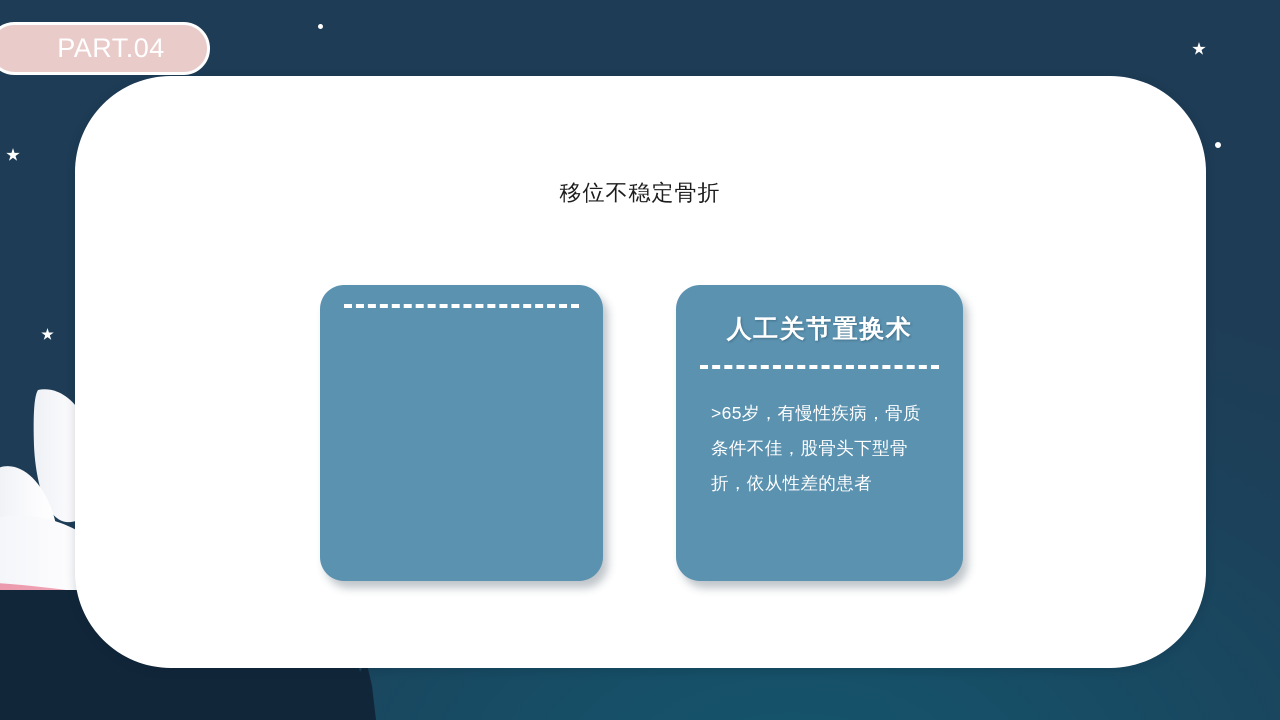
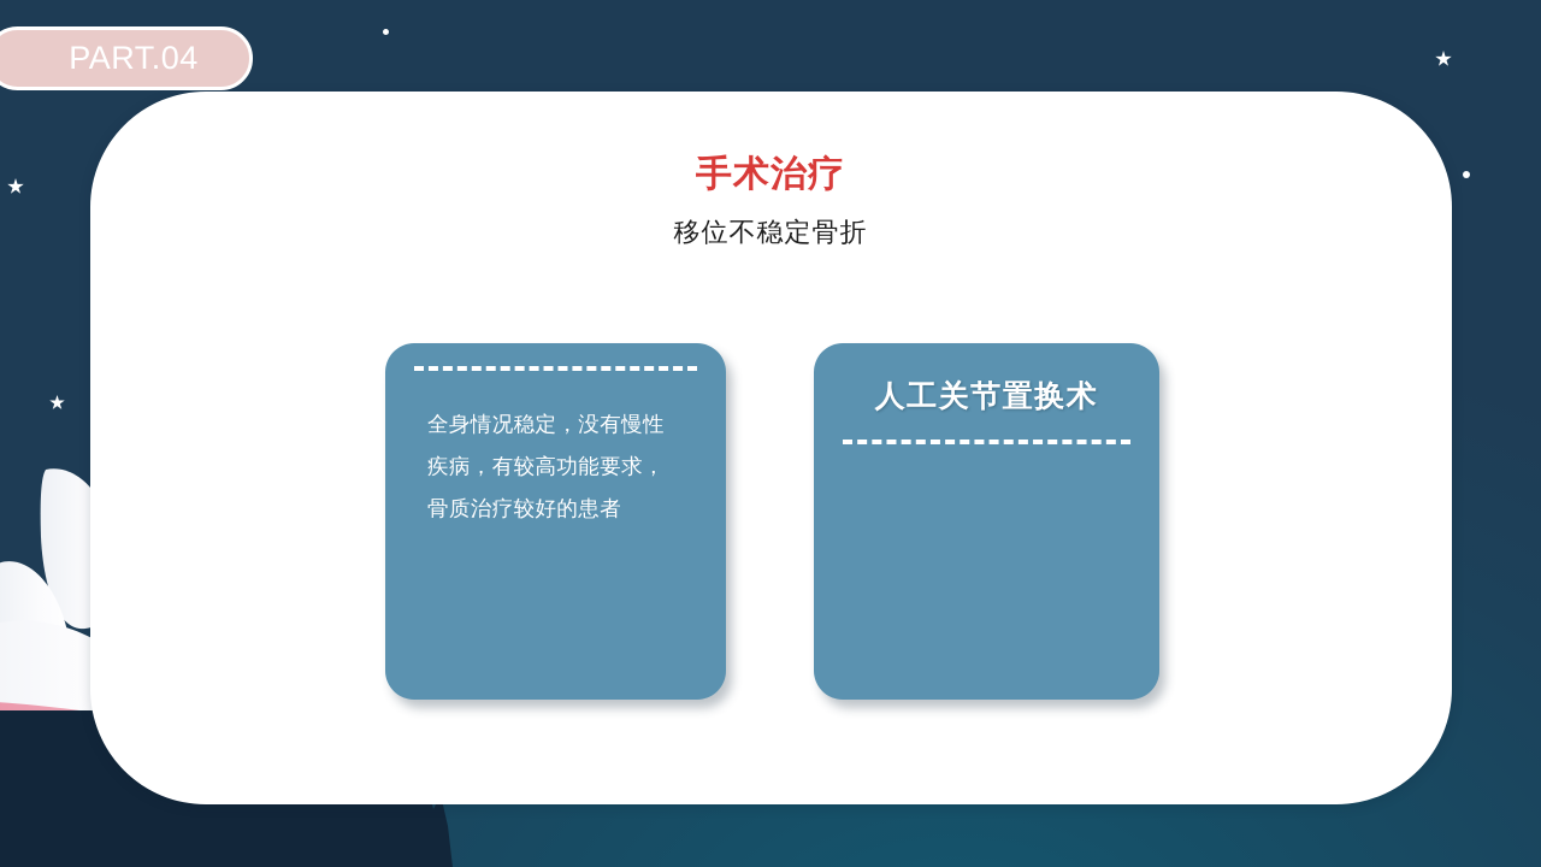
  PART.04
+ 手术治疗
  移位不稳定骨折
+ 全身情况稳定，没有慢性疾病，有较高功能要求，骨质治疗较好的患者
  人工关节置换术
- >65岁，有慢性疾病，骨质条件不佳，股骨头下型骨折，依从性差的患者
